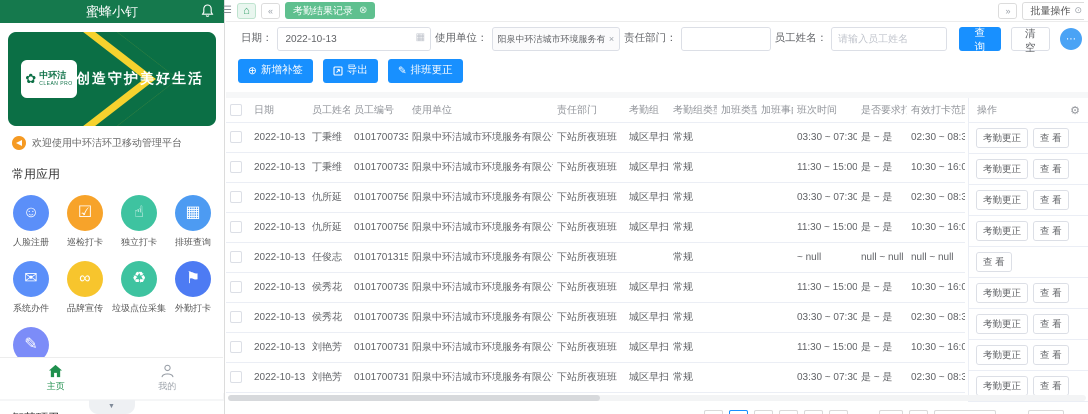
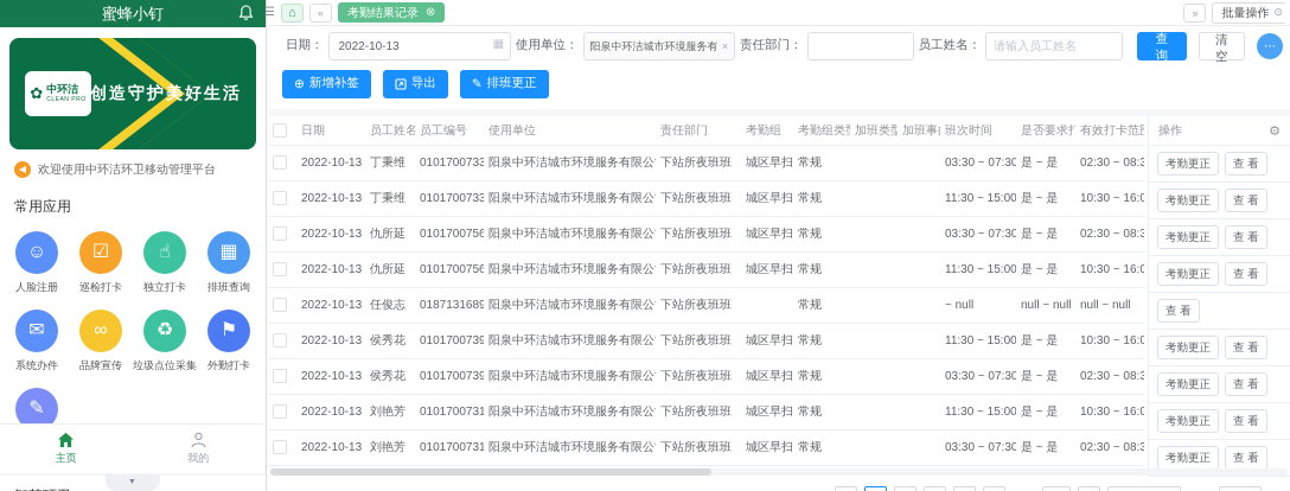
  蜜蜂小钉
  ✿
  中环洁
  创造守护美好生活
  欢迎使用中环洁环卫移动管理平台
  常用应用
  ☺
  人脸注册
  ☑
  巡检打卡
  ☝
  独立打卡
  ▦
  排班查询
  ✉
  系统办件
  ∞
  品牌宣传
  ♻
  垃圾点位采集
  ⚑
  外勤打卡
  ✎
  主页
  我的
  ☰
  ⌂
  «
  考勤结果记录
  ⊗
  »
  批量操作
  ⊙
  日期：
  2022-10-13
  ▦
  使用单位：
  阳泉中环洁城市环境服务有
  ×
  责任部门：
  员工姓名：
  请输入员工姓名
  查 询
  清 空
  ⋯
  ⊕
  新增补签
  导出
  ✎
  排班更正
  	日期	员工姓名	员工编号	使用单位	责任部门	考勤组	考勤组类	加班类型	加班事	班次时间	是否要求打	有效打卡范
  	2022-10-13	丁秉维	0101700733	阳泉中环洁城市环境服务有限公	下站所夜班班	城区早扫	常规			03:30 ~ 07:30	是 ~ 是	02:30 ~ 08:3
  	2022-10-13	丁秉维	0101700733	阳泉中环洁城市环境服务有限公	下站所夜班班	城区早扫	常规			11:30 ~ 15:00	是 ~ 是	10:30 ~ 16:0
  	2022-10-13	仇所延	0101700756	阳泉中环洁城市环境服务有限公	下站所夜班班	城区早扫	常规			03:30 ~ 07:30	是 ~ 是	02:30 ~ 08:3
  	2022-10-13	仇所延	0101700756	阳泉中环洁城市环境服务有限公	下站所夜班班	城区早扫	常规			11:30 ~ 15:00	是 ~ 是	10:30 ~ 16:0
- 	2022-10-13	任俊志	0101701315	阳泉中环洁城市环境服务有限公	下站所夜班班		常规			~ null	null ~ null	null ~ null
+ 	2022-10-13	任俊志	0187131689	阳泉中环洁城市环境服务有限公	下站所夜班班		常规			~ null	null ~ null	null ~ null
  	2022-10-13	侯秀花	0101700739	阳泉中环洁城市环境服务有限公	下站所夜班班	城区早扫	常规			11:30 ~ 15:00	是 ~ 是	10:30 ~ 16:0
  	2022-10-13	侯秀花	0101700739	阳泉中环洁城市环境服务有限公	下站所夜班班	城区早扫	常规			03:30 ~ 07:30	是 ~ 是	02:30 ~ 08:3
  	2022-10-13	刘艳芳	0101700731	阳泉中环洁城市环境服务有限公	下站所夜班班	城区早扫	常规			11:30 ~ 15:00	是 ~ 是	10:30 ~ 16:0
  	2022-10-13	刘艳芳	0101700731	阳泉中环洁城市环境服务有限公	下站所夜班班	城区早扫	常规			03:30 ~ 07:30	是 ~ 是	02:30 ~ 08:3
  操作
  ⚙
  考勤更正
  查 看
  考勤更正
  查 看
  考勤更正
  查 看
  考勤更正
  查 看
  查 看
  考勤更正
  查 看
  考勤更正
  查 看
  考勤更正
  查 看
  考勤更正
  查 看
